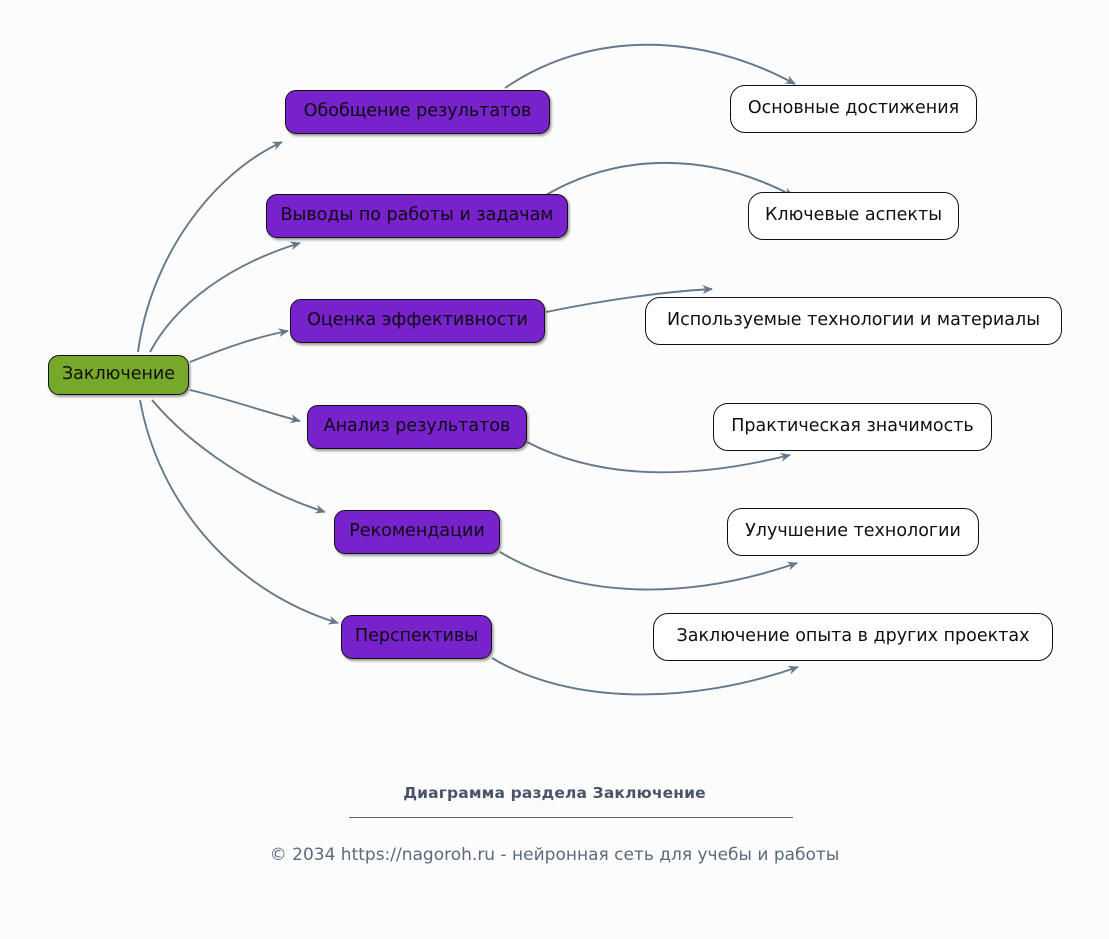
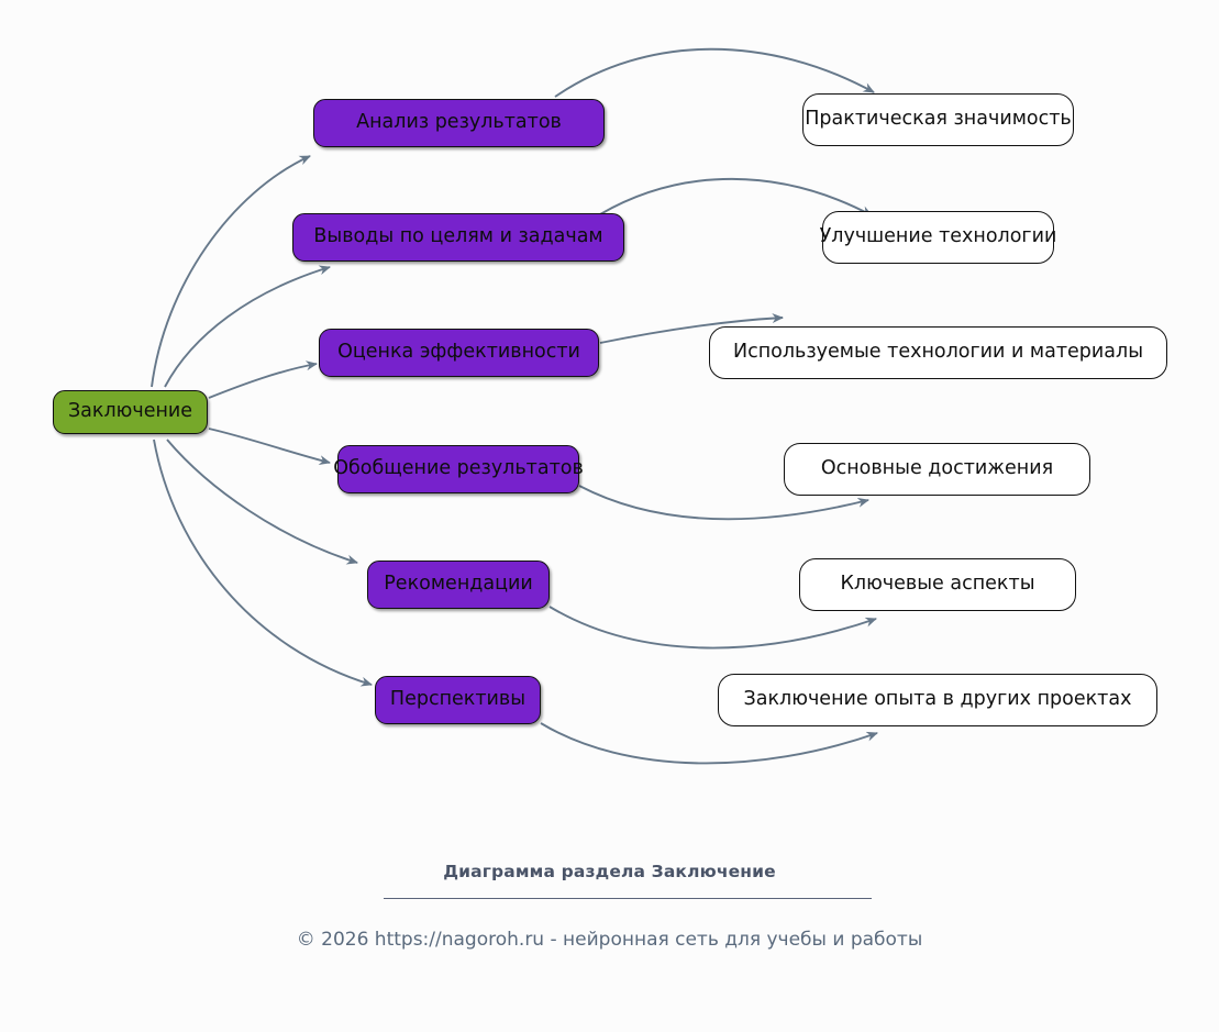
  Заключение
- Обобщение результатов
+ Анализ результатов
- Выводы по работы и задачам
+ Выводы по целям и задачам
  Оценка эффективности
- Анализ результатов
+ Обобщение результатов
  Рекомендации
  Перспективы
- Основные достижения
+ Практическая значимость
- Ключевые аспекты
+ Улучшение технологии
  Используемые технологии и материалы
- Практическая значимость
+ Основные достижения
- Улучшение технологии
+ Ключевые аспекты
  Заключение опыта в других проектах
  Диаграмма раздела Заключение
- © 2034 https://nagoroh.ru - нейронная сеть для учебы и работы
+ © 2026 https://nagoroh.ru - нейронная сеть для учебы и работы
